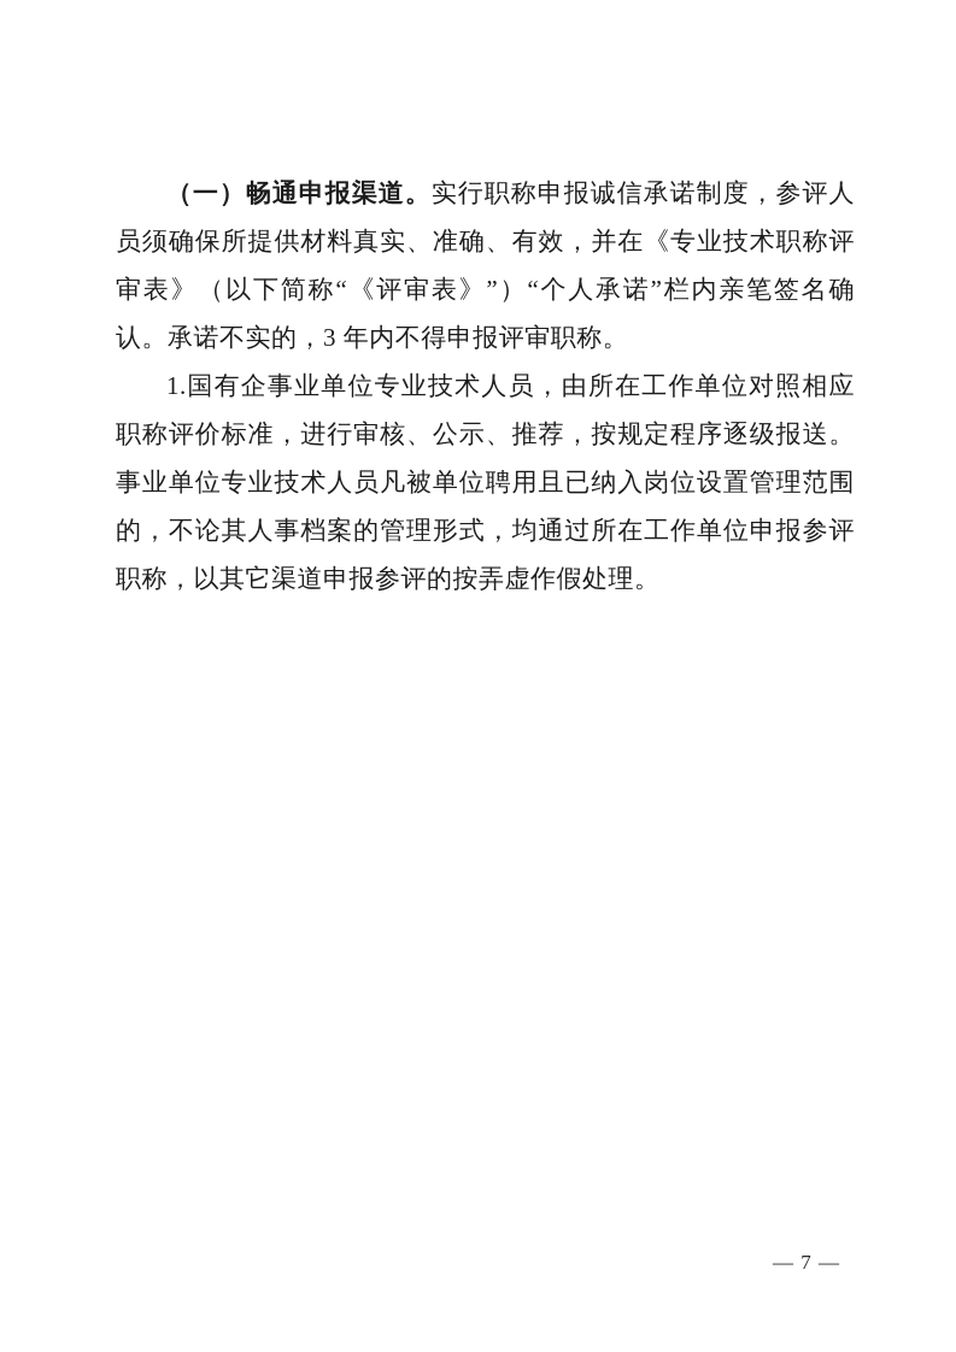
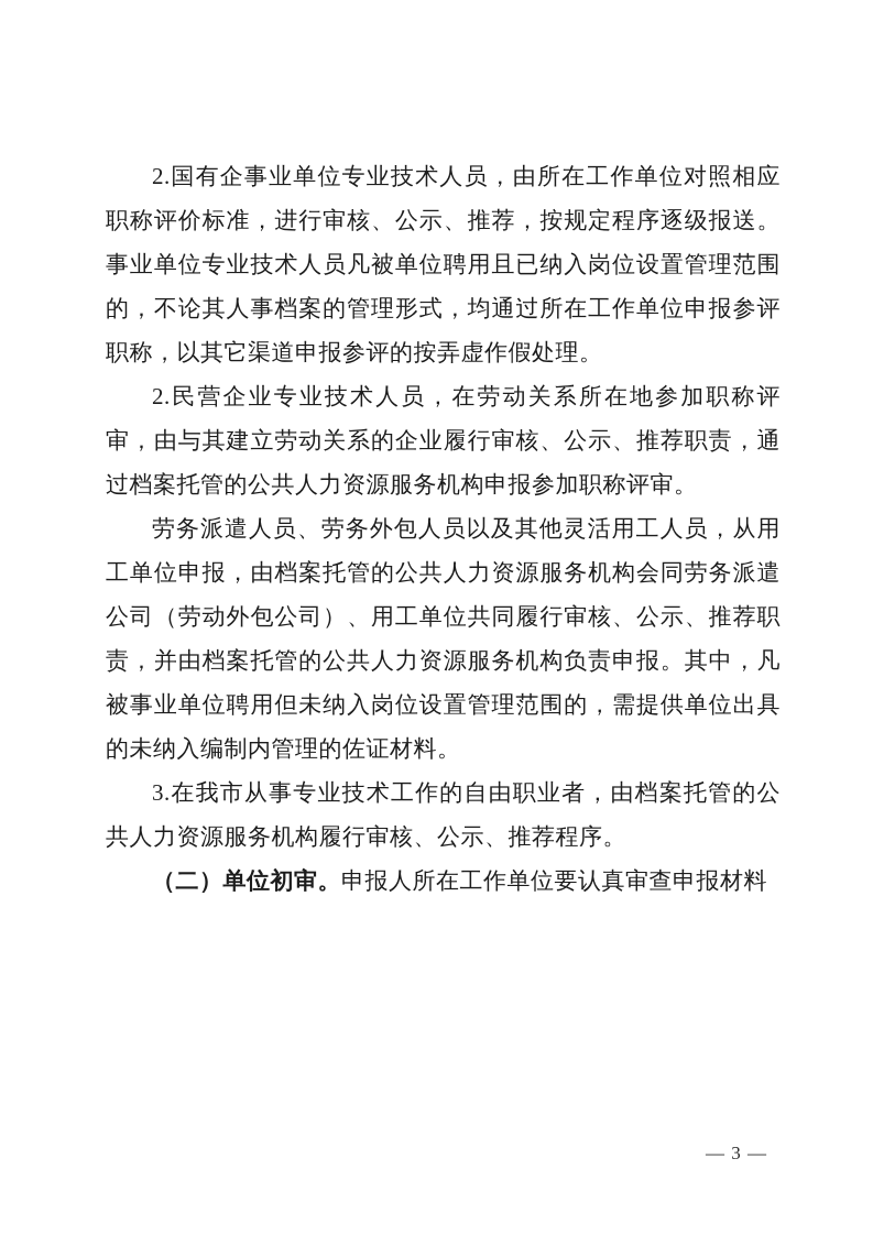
- （一）畅通申报渠道。实行职称申报诚信承诺制度，参评人员须确保所提供材料真实、准确、有效，并在《专业技术职称评审表》（以下简称“《评审表》”）“个人承诺”栏内亲笔签名确认。承诺不实的，3 年内不得申报评审职称。
- 1.国有企事业单位专业技术人员，由所在工作单位对照相应职称评价标准，进行审核、公示、推荐，按规定程序逐级报送。事业单位专业技术人员凡被单位聘用且已纳入岗位设置管理范围的，不论其人事档案的管理形式，均通过所在工作单位申报参评职称，以其它渠道申报参评的按弄虚作假处理。
+ 2.国有企事业单位专业技术人员，由所在工作单位对照相应职称评价标准，进行审核、公示、推荐，按规定程序逐级报送。事业单位专业技术人员凡被单位聘用且已纳入岗位设置管理范围的，不论其人事档案的管理形式，均通过所在工作单位申报参评职称，以其它渠道申报参评的按弄虚作假处理。
+ 2.民营企业专业技术人员，在劳动关系所在地参加职称评审，由与其建立劳动关系的企业履行审核、公示、推荐职责，通过档案托管的公共人力资源服务机构申报参加职称评审。
+ 劳务派遣人员、劳务外包人员以及其他灵活用工人员，从用工单位申报，由档案托管的公共人力资源服务机构会同劳务派遣公司（劳动外包公司）、用工单位共同履行审核、公示、推荐职责，并由档案托管的公共人力资源服务机构负责申报。其中，凡被事业单位聘用但未纳入岗位设置管理范围的，需提供单位出具的未纳入编制内管理的佐证材料。
+ 3.在我市从事专业技术工作的自由职业者，由档案托管的公共人力资源服务机构履行审核、公示、推荐程序。
+ （二）单位初审。申报人所在工作单位要认真审查申报材料
- — 7 —
+ — 3 —
